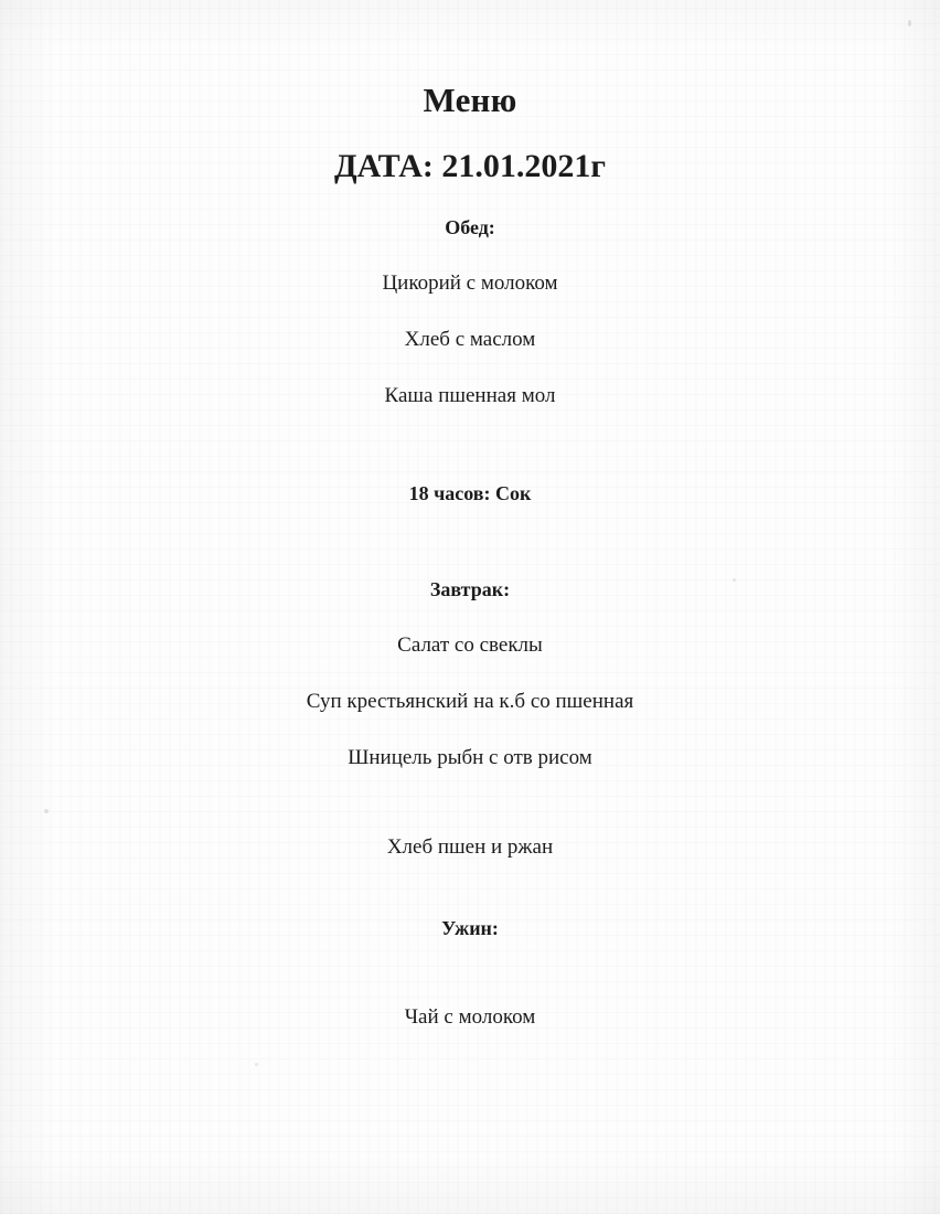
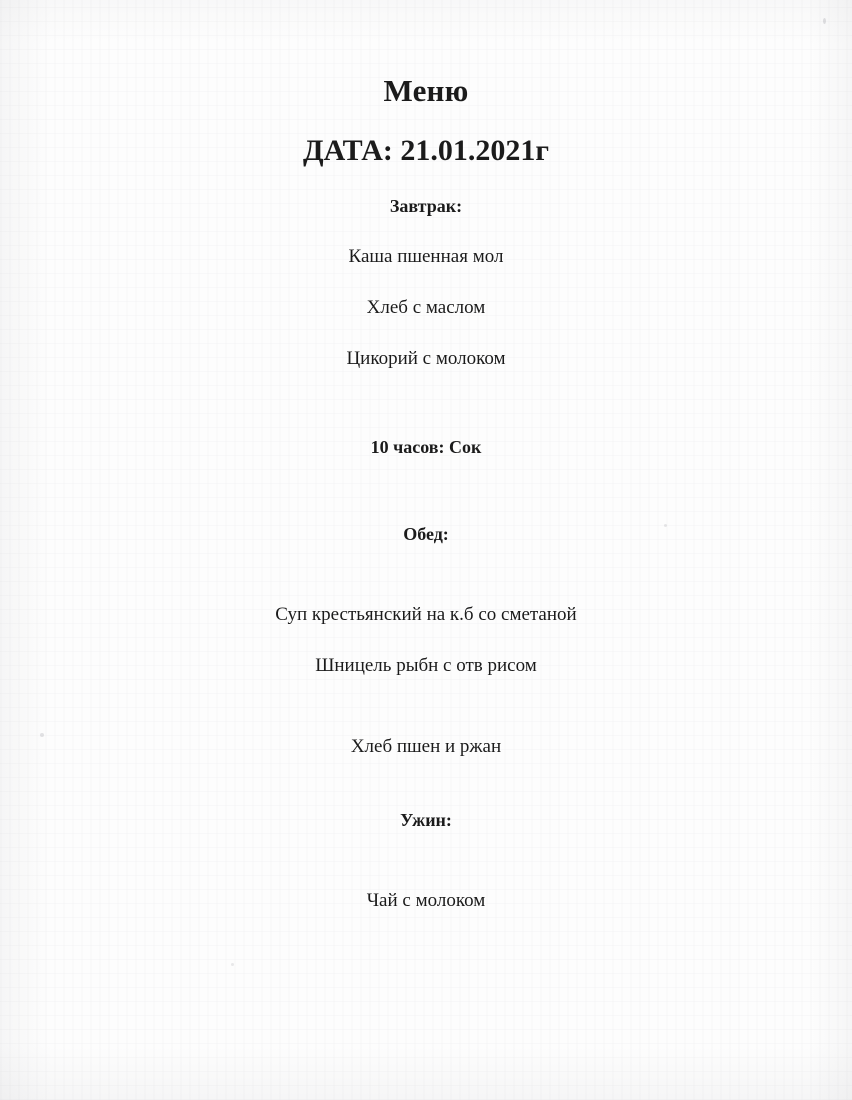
  Меню
  ДАТА: 21.01.2021г
- Обед:
+ Завтрак:
- Цикорий с молоком
+ Каша пшенная мол
  Хлеб с маслом
- Каша пшенная мол
+ Цикорий с молоком
- 18 часов: Сок
+ 10 часов: Сок
- Завтрак:
+ Обед:
- Салат со свеклы
- Суп крестьянский на к.б со пшенная
+ Суп крестьянский на к.б со сметаной
  Шницель рыбн с отв рисом
  Хлеб пшен и ржан
  Ужин:
  Чай с молоком
